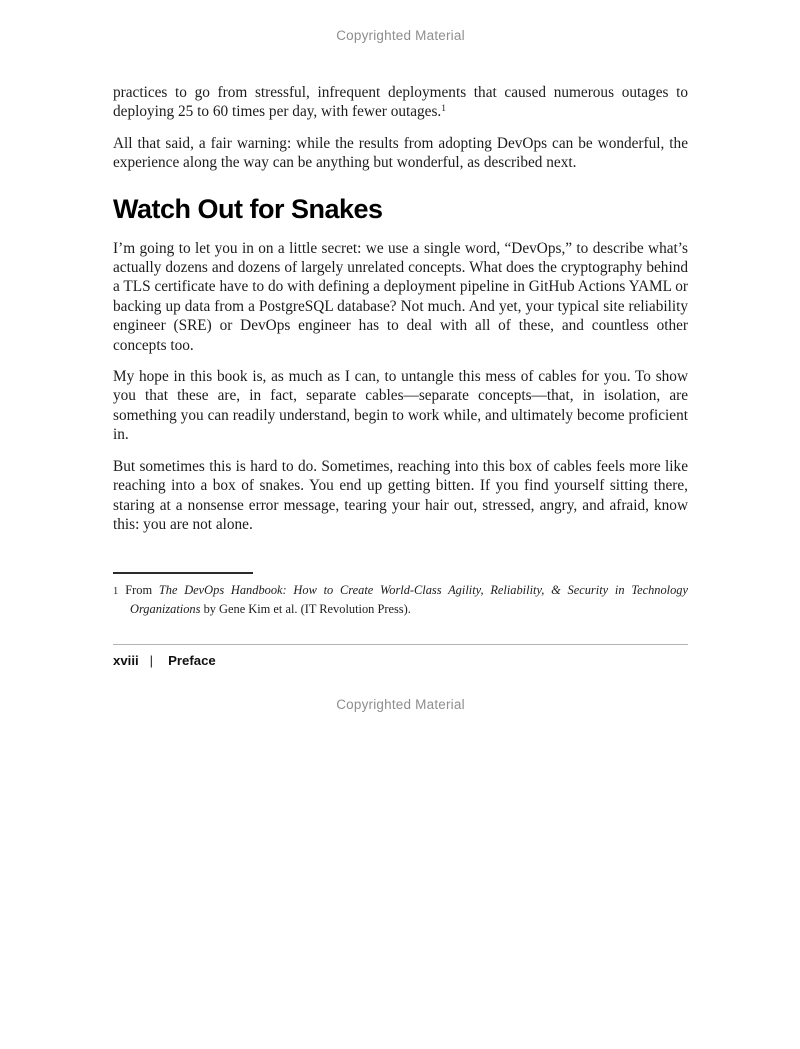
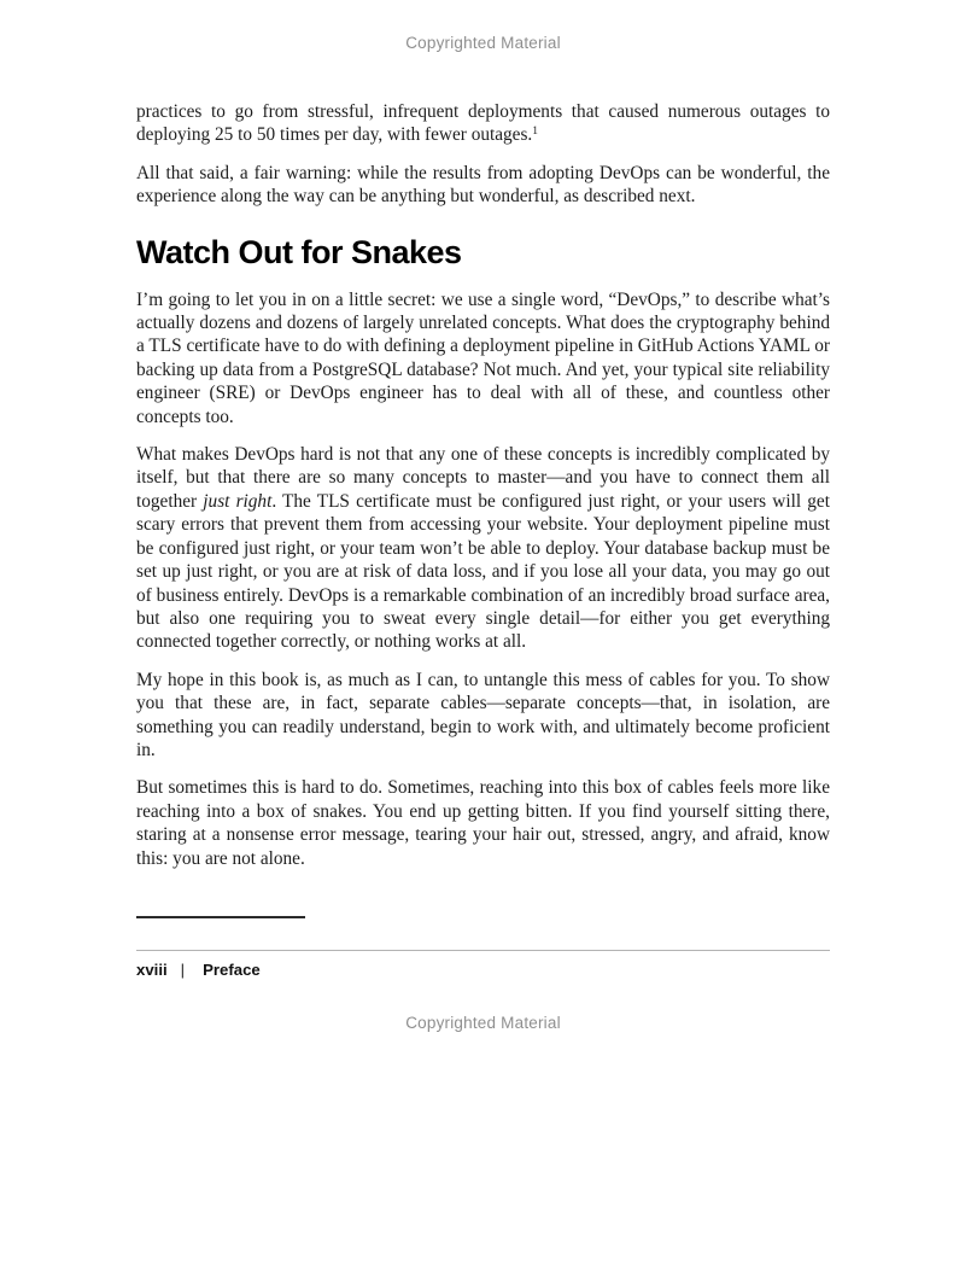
  Copyrighted Material
- practices to go from stressful, infrequent deployments that caused numerous outages to deploying 25 to 60 times per day, with fewer outages.1
+ practices to go from stressful, infrequent deployments that caused numerous outages to deploying 25 to 50 times per day, with fewer outages.1
  All that said, a fair warning: while the results from adopting DevOps can be wonderful, the experience along the way can be anything but wonderful, as described next.
  Watch Out for Snakes
  I’m going to let you in on a little secret: we use a single word, “DevOps,” to describe what’s actually dozens and dozens of largely unrelated concepts. What does the cryptography behind a TLS certificate have to do with defining a deployment pipeline in GitHub Actions YAML or backing up data from a PostgreSQL database? Not much. And yet, your typical site reliability engineer (SRE) or DevOps engineer has to deal with all of these, and countless other concepts too.
+ What makes DevOps hard is not that any one of these concepts is incredibly complicated by itself, but that there are so many concepts to master—and you have to connect them all together just right. The TLS certificate must be configured just right, or your users will get scary errors that prevent them from accessing your website. Your deployment pipeline must be configured just right, or your team won’t be able to deploy. Your database backup must be set up just right, or you are at risk of data loss, and if you lose all your data, you may go out of business entirely. DevOps is a remarkable combination of an incredibly broad surface area, but also one requiring you to sweat every single detail—for either you get everything connected together correctly, or nothing works at all.
- My hope in this book is, as much as I can, to untangle this mess of cables for you. To show you that these are, in fact, separate cables—separate concepts—that, in isolation, are something you can readily understand, begin to work while, and ultimately become proficient in.
+ My hope in this book is, as much as I can, to untangle this mess of cables for you. To show you that these are, in fact, separate cables—separate concepts—that, in isolation, are something you can readily understand, begin to work with, and ultimately become proficient in.
  But sometimes this is hard to do. Sometimes, reaching into this box of cables feels more like reaching into a box of snakes. You end up getting bitten. If you find yourself sitting there, staring at a nonsense error message, tearing your hair out, stressed, angry, and afraid, know this: you are not alone.
- 1 From The DevOps Handbook: How to Create World-Class Agility, Reliability, & Security in Technology Organizations by Gene Kim et al. (IT Revolution Press).
  xviii | Preface
  Copyrighted Material
